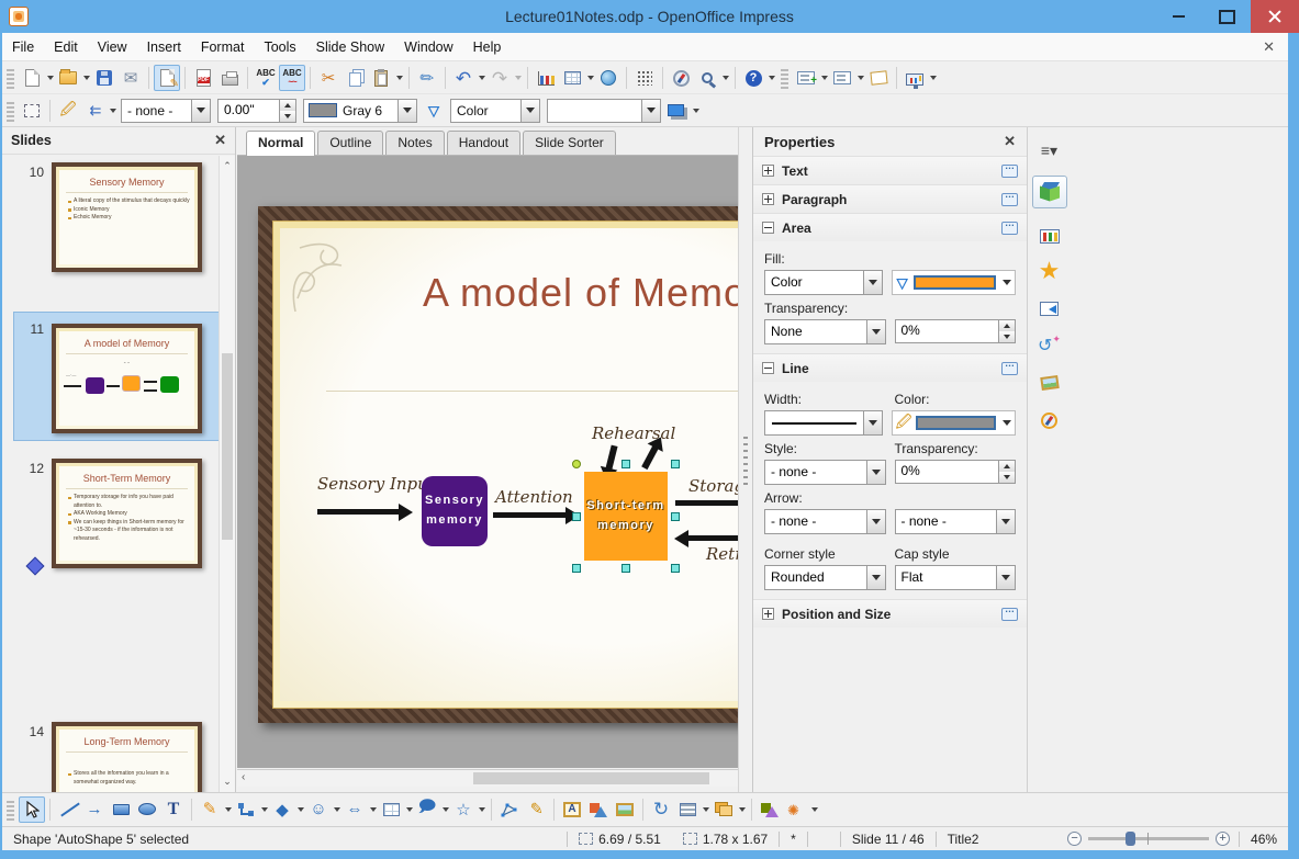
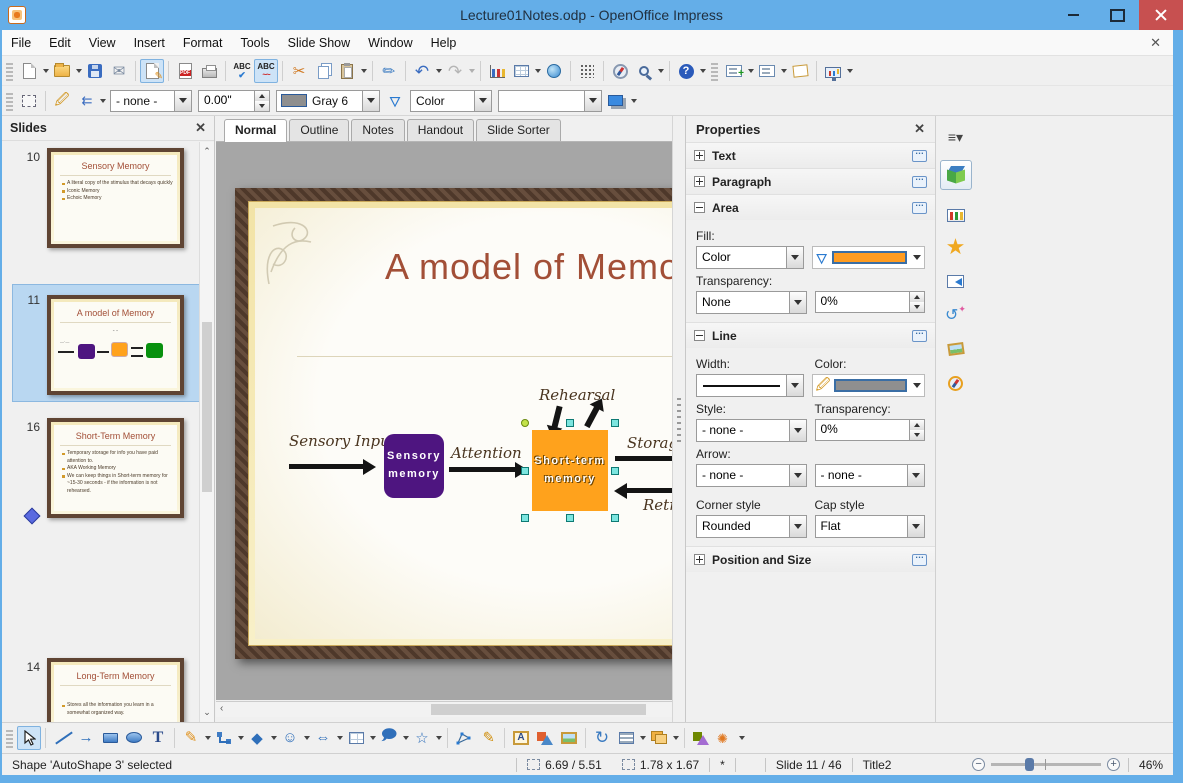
  Lecture01Notes.odp - OpenOffice Impress
  File
  Edit
  View
  Insert
  Format
  Tools
  Slide Show
  Window
  Help
  ✕
  ✉
  ✎
  ABC
  ✔
  ABC
  ~~
  ✂
  ↶
  ↷
  ?
  +
  🖉
  ⇇
  - none -
  0.00"
  Gray 6
  🜄
  Color
  Slides
  ✕
  10
  Sensory Memory
  11
  A model of Memory
- 12
+ 16
  Short-Term Memory
  14
  Long-Term Memory
  ⌃
  ⌄
  Normal
  Outline
  Notes
  Handout
  Slide Sorter
  A model of Memo
  Sensory Inp
  Sensory
  memory
  Attention
  Rehearsal
  Short-term
  memory
  Stora
  ‹
  Properties
  ✕
  Text
  Paragraph
  Area
  Fill:
  Color
  🜄
  Transparency:
  None
  0%
  Line
  Width:
  Color:
  🖉
  Style:
  Transparency:
  - none -
  0%
  Arrow:
  - none -
  - none -
  Corner style
  Cap style
  Rounded
  Flat
  Position and Size
  ≡▾
  ★
  ↺
  ✦
  →
  T
  ✎
  ◆
  ☺
  ⇔
  🗩
  ☆
  A
  ↻
  ✺
- Shape 'AutoShape 5' selected
+ Shape 'AutoShape 3' selected
  6.69 / 5.51
  1.78 x 1.67
  *
  Slide 11 / 46
  Title2
  −
  +
  46%
